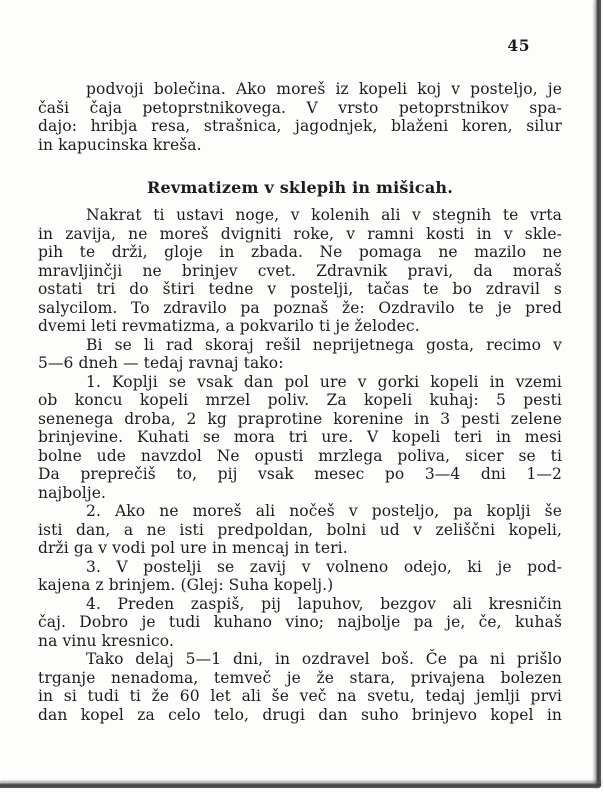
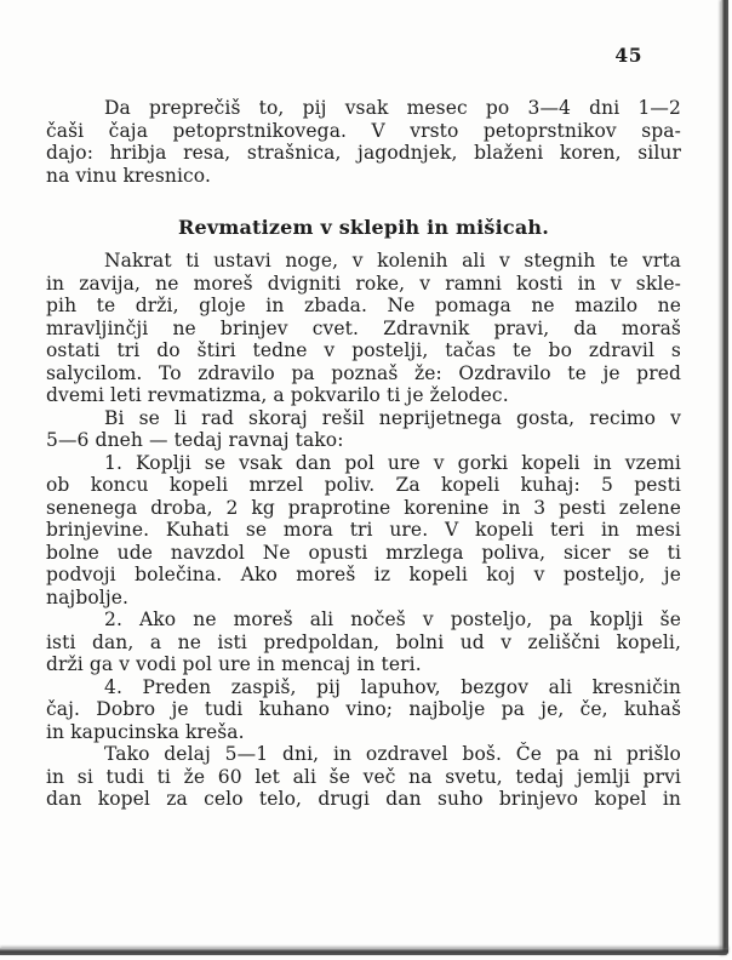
  45
- podvoji bolečina. Ako moreš iz kopeli koj v posteljo, je
+ Da preprečiš to, pij vsak mesec po 3—4 dni 1—2
  čaši čaja petoprstnikovega. V vrsto petoprstnikov spa-
  dajo: hribja resa, strašnica, jagodnjek, blaženi koren, silur
- in kapucinska kreša.
+ na vinu kresnico.
  Revmatizem v sklepih in mišicah.
  Nakrat ti ustavi noge, v kolenih ali v stegnih te vrta
  in zavija, ne moreš dvigniti roke, v ramni kosti in v skle-
  pih te drži, gloje in zbada. Ne pomaga ne mazilo ne
  mravljinčji ne brinjev cvet. Zdravnik pravi, da moraš
  ostati tri do štiri tedne v postelji, tačas te bo zdravil s
  salycilom. To zdravilo pa poznaš že: Ozdravilo te je pred
  dvemi leti revmatizma, a pokvarilo ti je želodec.
  Bi se li rad skoraj rešil neprijetnega gosta, recimo v
  5—6 dneh — tedaj ravnaj tako:
  1. Koplji se vsak dan pol ure v gorki kopeli in vzemi
  ob koncu kopeli mrzel poliv. Za kopeli kuhaj: 5 pesti
  senenega droba, 2 kg praprotine korenine in 3 pesti zelene
  brinjevine. Kuhati se mora tri ure. V kopeli teri in mesi
  bolne ude navzdol Ne opusti mrzlega poliva, sicer se ti
- Da preprečiš to, pij vsak mesec po 3—4 dni 1—2
+ podvoji bolečina. Ako moreš iz kopeli koj v posteljo, je
  najbolje.
  2. Ako ne moreš ali nočeš v posteljo, pa koplji še
  isti dan, a ne isti predpoldan, bolni ud v zeliščni kopeli,
  drži ga v vodi pol ure in mencaj in teri.
- 3. V postelji se zavij v volneno odejo, ki je pod-
- kajena z brinjem. (Glej: Suha kopelj.)
  4. Preden zaspiš, pij lapuhov, bezgov ali kresničin
  čaj. Dobro je tudi kuhano vino; najbolje pa je, če, kuhaš
- na vinu kresnico.
+ in kapucinska kreša.
  Tako delaj 5—1 dni, in ozdravel boš. Če pa ni prišlo
- trganje nenadoma, temveč je že stara, privajena bolezen
  in si tudi ti že 60 let ali še več na svetu, tedaj jemlji prvi
  dan kopel za celo telo, drugi dan suho brinjevo kopel in
